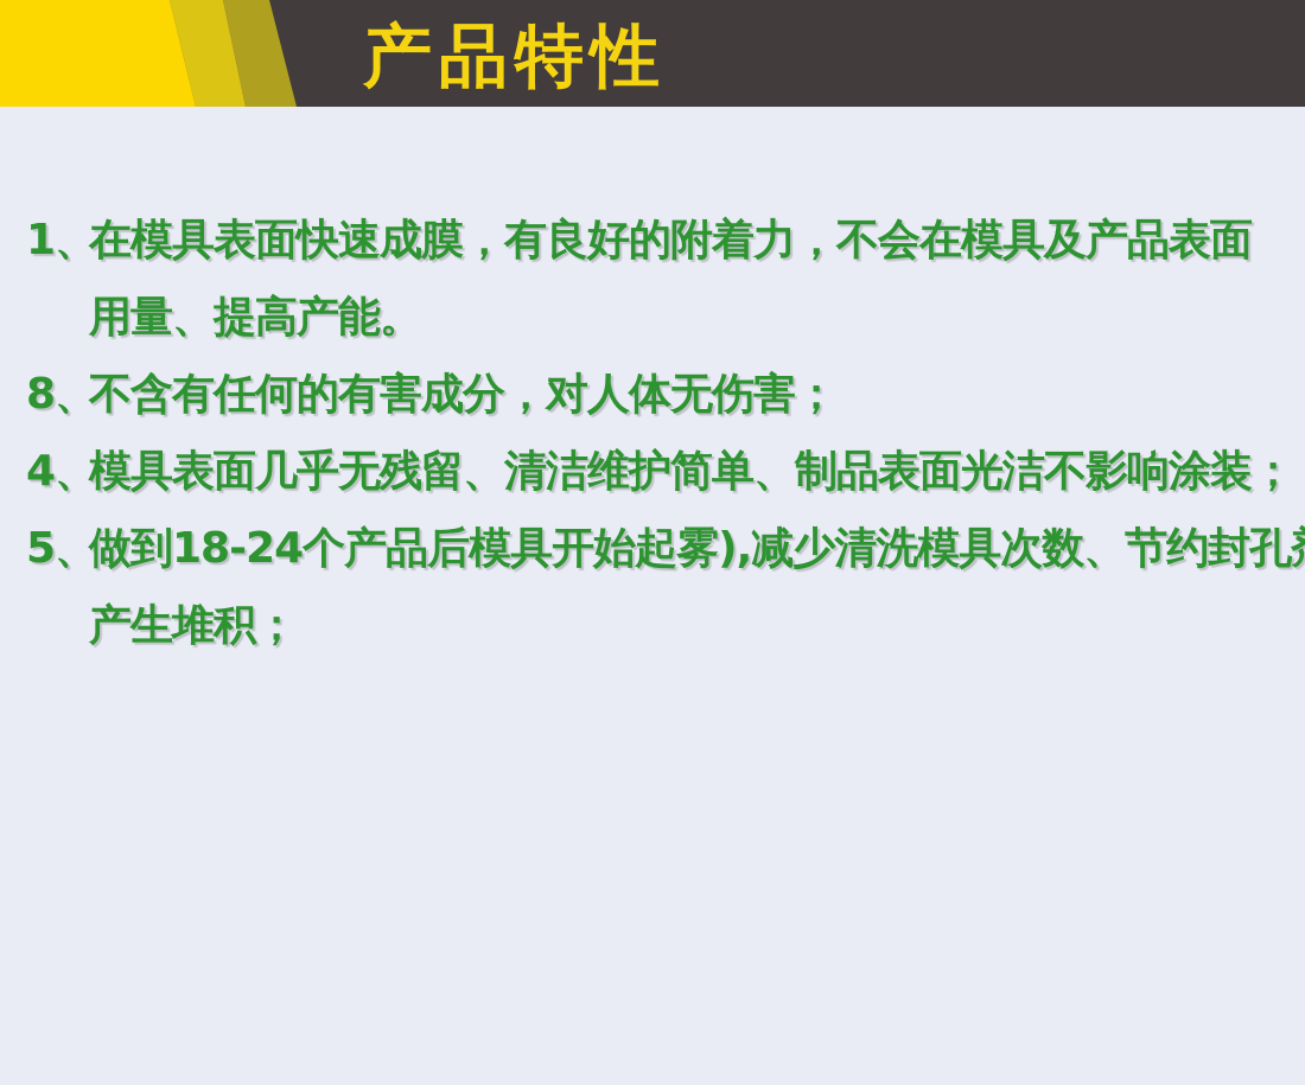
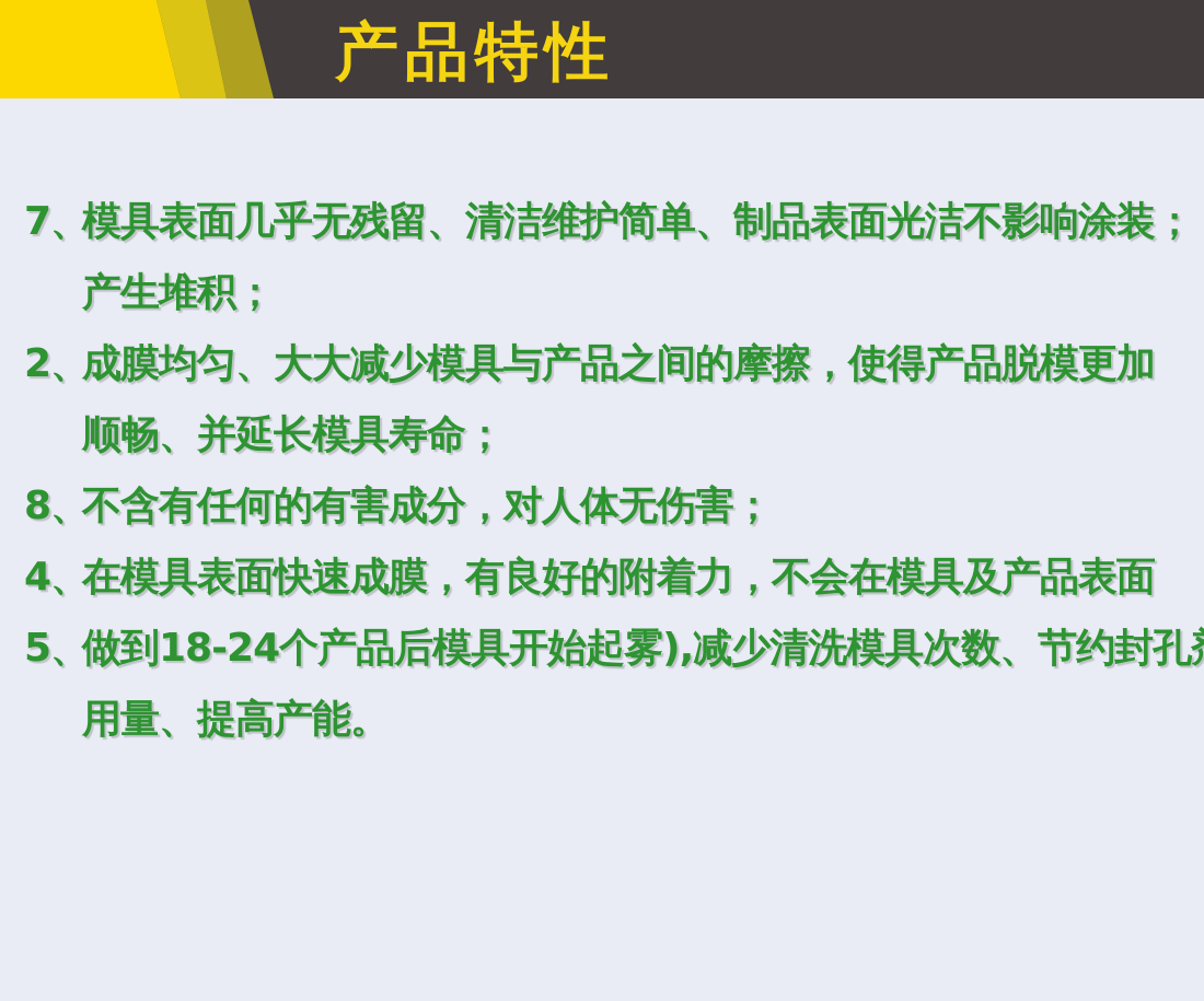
  产品特性
- 1、
+ 7、
- 在模具表面快速成膜，有良好的附着力，不会在模具及产品表面
+ 模具表面几乎无残留、清洁维护简单、制品表面光洁不影响涂装；
- 用量、提高产能。
+ 产生堆积；
+ 2、
+ 成膜均匀、大大减少模具与产品之间的摩擦，使得产品脱模更加
+ 顺畅、并延长模具寿命；
  8、
  不含有任何的有害成分，对人体无伤害；
  4、
- 模具表面几乎无残留、清洁维护简单、制品表面光洁不影响涂装；
+ 在模具表面快速成膜，有良好的附着力，不会在模具及产品表面
  5、
  做到18-24个产品后模具开始起雾),减少清洗模具次数、节约封孔
- 产生堆积；
+ 用量、提高产能。
